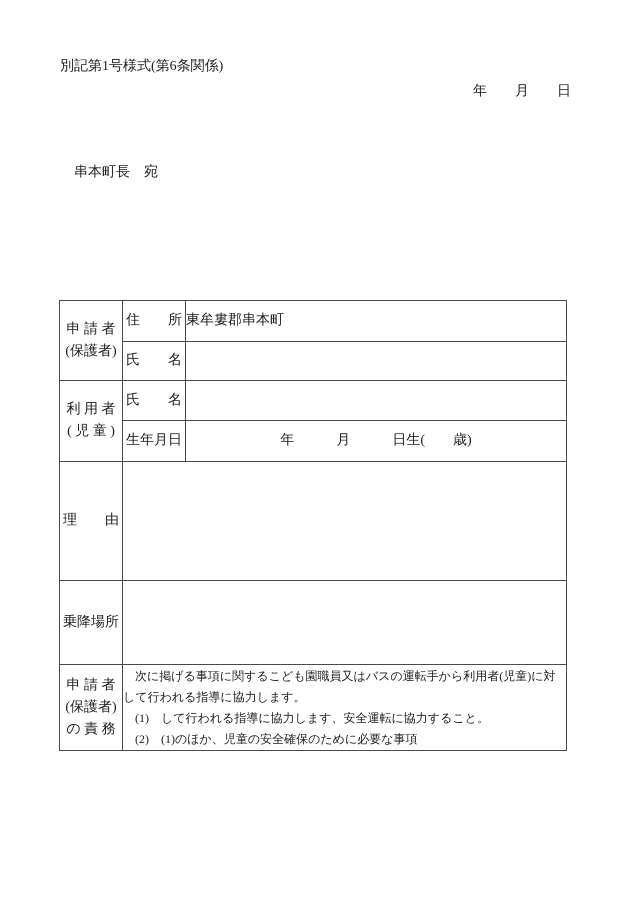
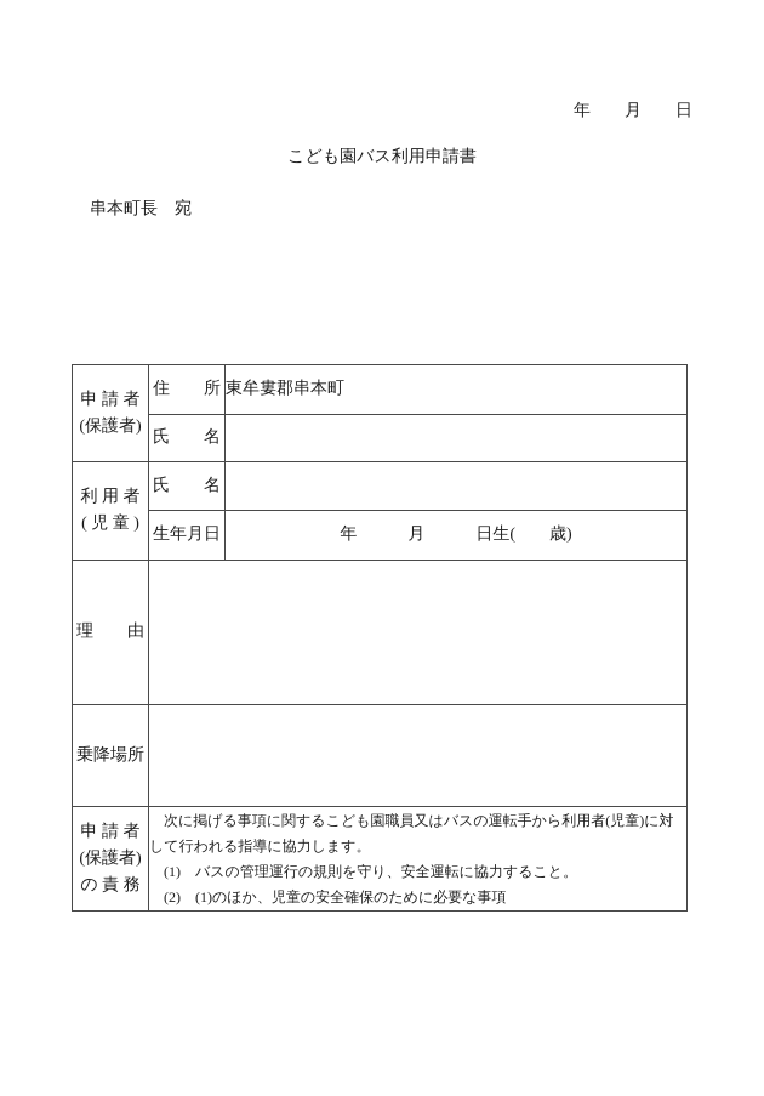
- 別記第1号様式(第6条関係)
  年 月 日
+ こども園バス利用申請書
  串本町長 宛
  申 請 者 (保護者)	住 所	東牟婁郡串本町
  氏 名
  利 用 者 ( 児 童 )	氏 名
  生年月日	年 月 日生( 歳)
  理 由
  乗降場所
- 申 請 者 (保護者) の 責 務	次に掲げる事項に関するこども園職員又はバスの運転手から利用者(児童)に対 して行われる指導に協力します。 (1) して行われる指導に協力します、安全運転に協力すること。 (2) (1)のほか、児童の安全確保のために必要な事項
+ 申 請 者 (保護者) の 責 務	次に掲げる事項に関するこども園職員又はバスの運転手から利用者(児童)に対 して行われる指導に協力します。 (1) バスの管理運行の規則を守り、安全運転に協力すること。 (2) (1)のほか、児童の安全確保のために必要な事項
